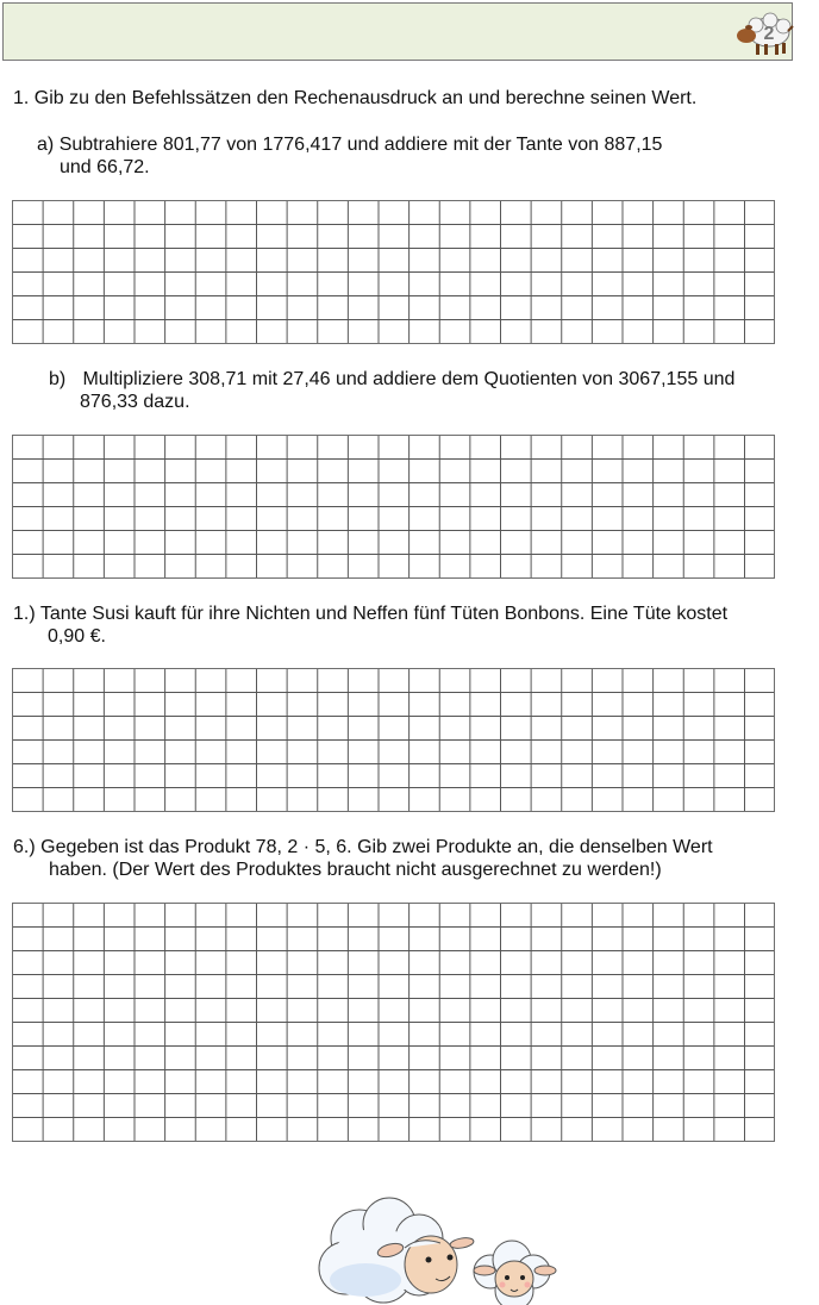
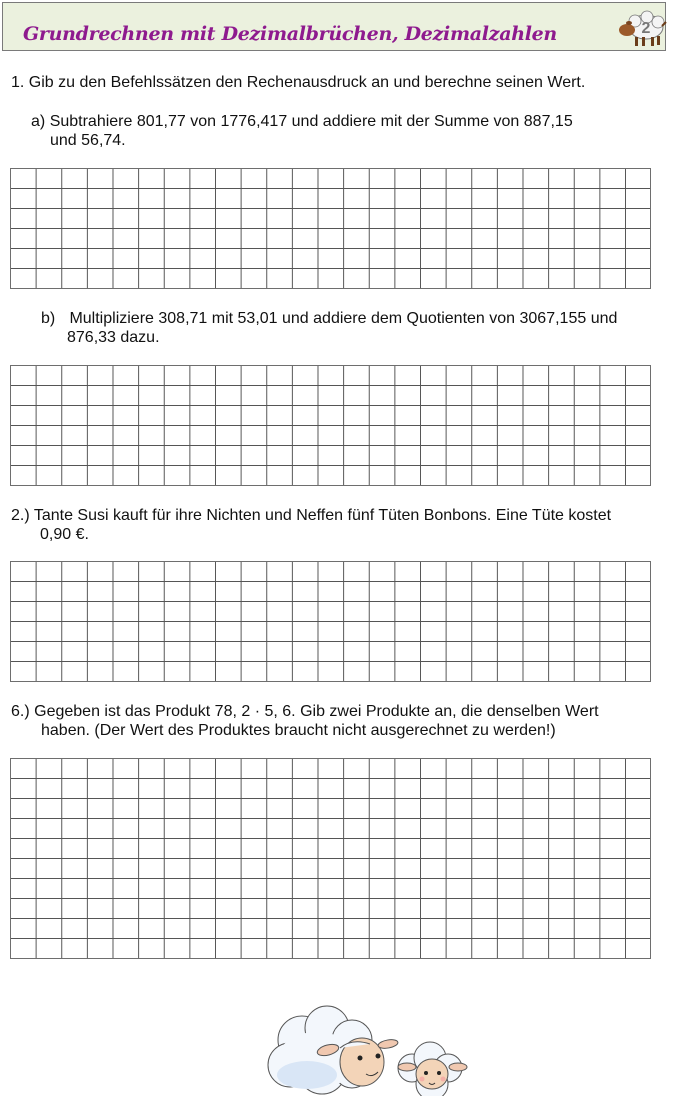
+ Grundrechnen mit Dezimalbrüchen, Dezimalzahlen
  2
  1. Gib zu den Befehlssätzen den Rechenausdruck an und berechne seinen Wert.
- a) Subtrahiere 801,77 von 1776,417 und addiere mit der Tante von 887,15
+ a) Subtrahiere 801,77 von 1776,417 und addiere mit der Summe von 887,15
- und 66,72.
+ und 56,74.
- b) Multipliziere 308,71 mit 27,46 und addiere dem Quotienten von 3067,155 und
+ b) Multipliziere 308,71 mit 53,01 und addiere dem Quotienten von 3067,155 und
  876,33 dazu.
- 1.) Tante Susi kauft für ihre Nichten und Neffen fünf Tüten Bonbons. Eine Tüte kostet
+ 2.) Tante Susi kauft für ihre Nichten und Neffen fünf Tüten Bonbons. Eine Tüte kostet
  0,90 €.
  6.) Gegeben ist das Produkt 78, 2 · 5, 6. Gib zwei Produkte an, die denselben Wert
  haben. (Der Wert des Produktes braucht nicht ausgerechnet zu werden!)
